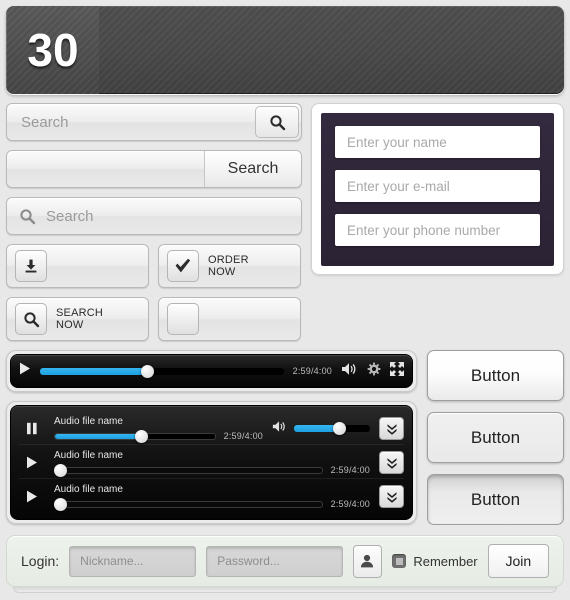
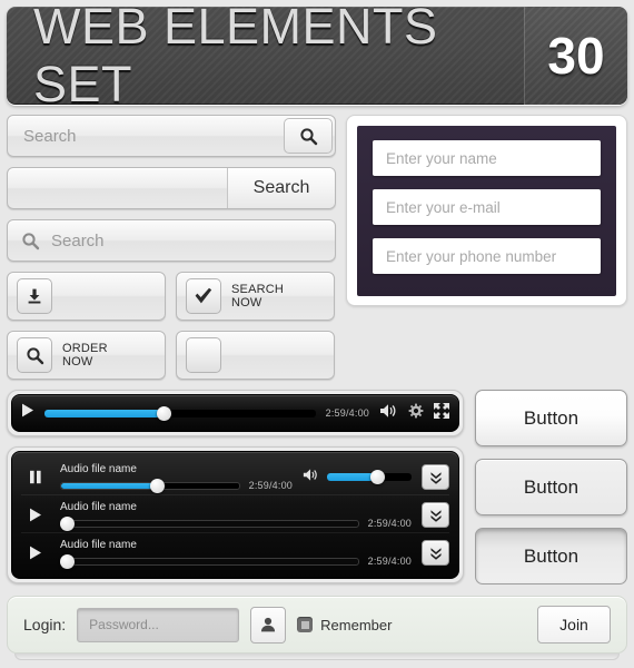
+ WEB ELEMENTS SET
  30
  Search
  Search
  Search
- ORDER
+ SEARCH
  NOW
- SEARCH
+ ORDER
  NOW
  Enter your name
  Enter your e-mail
  Enter your phone number
  2:59/4:00
  Audio file name
  2:59/4:00
  Audio file name
  2:59/4:00
  Audio file name
  2:59/4:00
  Button
  Button
  Button
  Login:
- Nickname...
  Password...
  Remember
  Join
